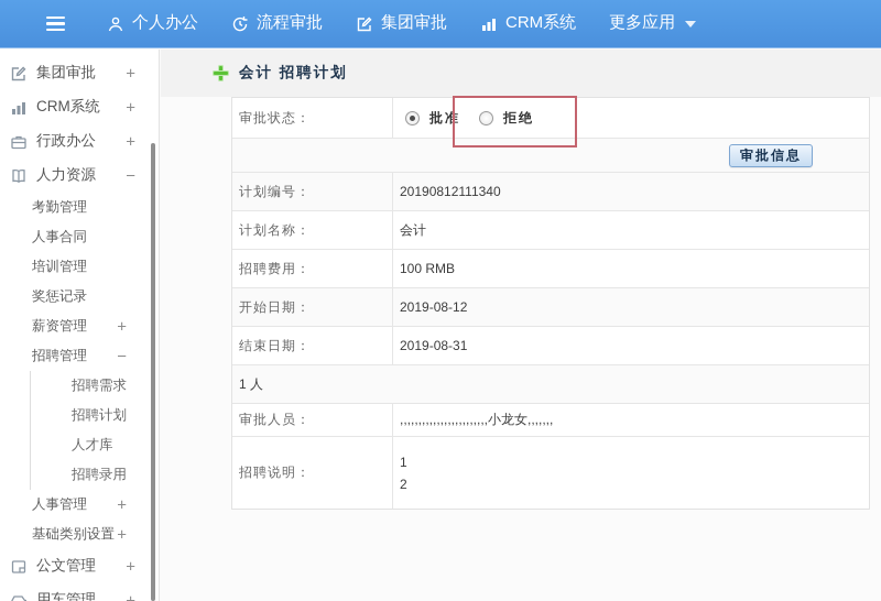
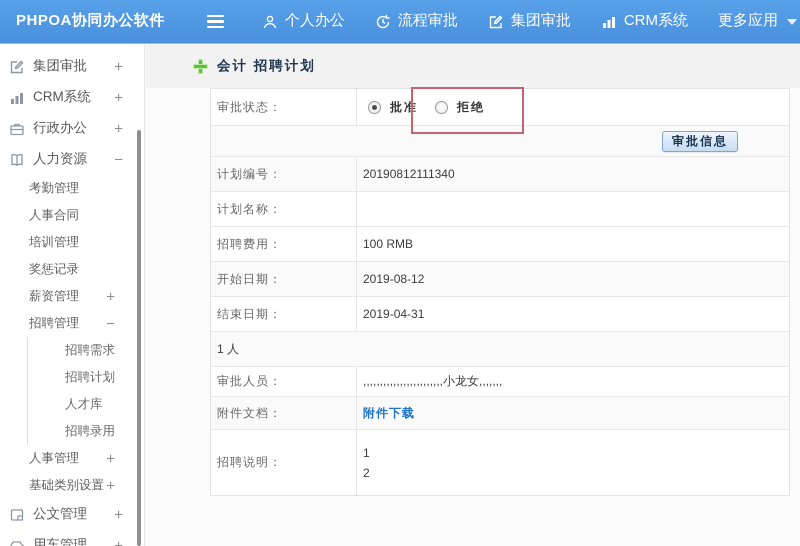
+ PHPOA协同办公软件
  个人办公
  流程审批
  集团审批
  CRM系统
  更多应用
  集团审批
  +
  CRM系统
  +
  行政办公
  +
  人力资源
  −
  考勤管理
  人事合同
  培训管理
  奖惩记录
  薪资管理
  +
  招聘管理
  −
  招聘需求
  招聘计划
  人才库
  招聘录用
  人事管理
  +
  基础类别设置
  +
  公文管理
  +
  用车管理
  会计 招聘计划
  审批状态：
  批准
  拒绝
  审批信息
  计划编号：
  20190812111340
  计划名称：
- 会计
  招聘费用：
  100 RMB
  开始日期：
  2019-08-12
  结束日期：
- 2019-08-31
+ 2019-04-31
  1 人
  审批人员：
  ,,,,,,,,,,,,,,,,,,,,,,,,小龙女,,,,,,,
+ 附件文档：
+ 附件下载
  招聘说明：
  1
  2
